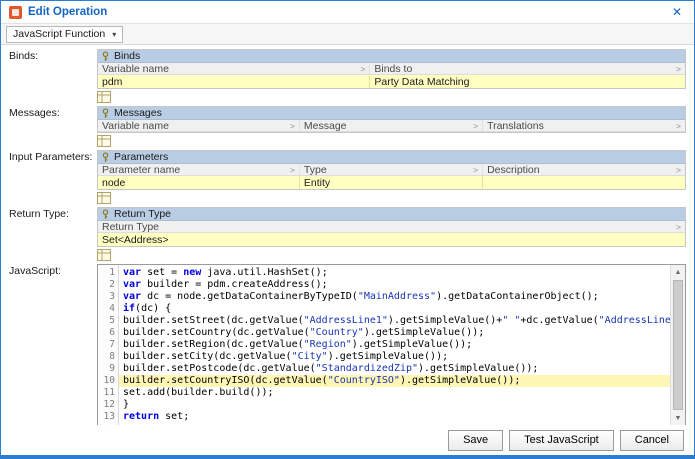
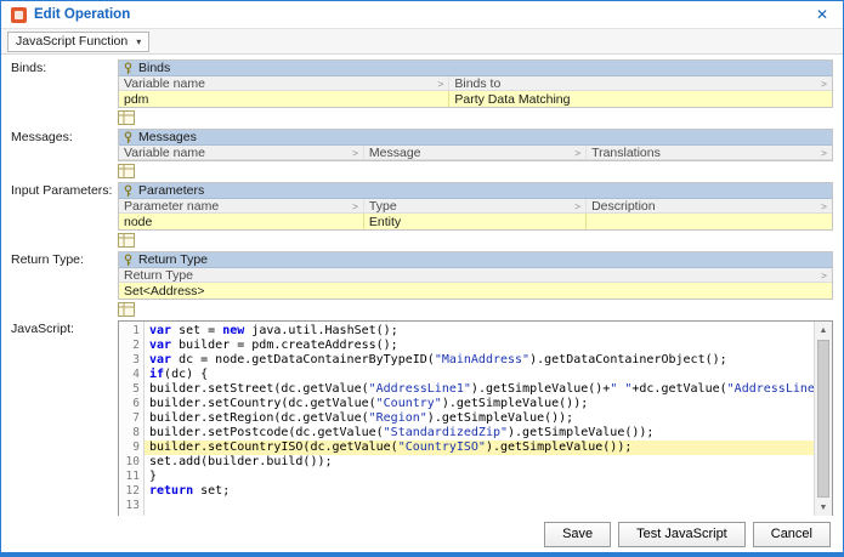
  Edit Operation
  ✕
  JavaScript Function
  ▾
  Binds:
  Binds
  Variable name
  >
  Binds to
  >
  pdm
  Party Data Matching
  Messages:
  Messages
  Variable name
  >
  Message
  >
  Translations
  >
  Input Parameters:
  Parameters
  Parameter name
  >
  Type
  >
  Description
  >
  node
  Entity
  Return Type:
  Return Type
  Return Type
  >
  Set<Address>
  JavaScript:
  1
  2
  3
  4
  5
  6
  7
  8
  9
  10
  11
  12
  13
  var set = new java.util.HashSet();
  var builder = pdm.createAddress();
  var dc = node.getDataContainerByTypeID("MainAddress").getDataContainerObject();
  if(dc) {
  builder.setStreet(dc.getValue("AddressLine1").getSimpleValue()+" "+dc.getValue("AddressLine
  builder.setCountry(dc.getValue("Country").getSimpleValue());
  builder.setRegion(dc.getValue("Region").getSimpleValue());
- builder.setCity(dc.getValue("City").getSimpleValue());
  builder.setPostcode(dc.getValue("StandardizedZip").getSimpleValue());
  builder.setCountryISO(dc.getValue("CountryISO").getSimpleValue());
  set.add(builder.build());
  }
  return set;
  Save
  Test JavaScript
  Cancel
